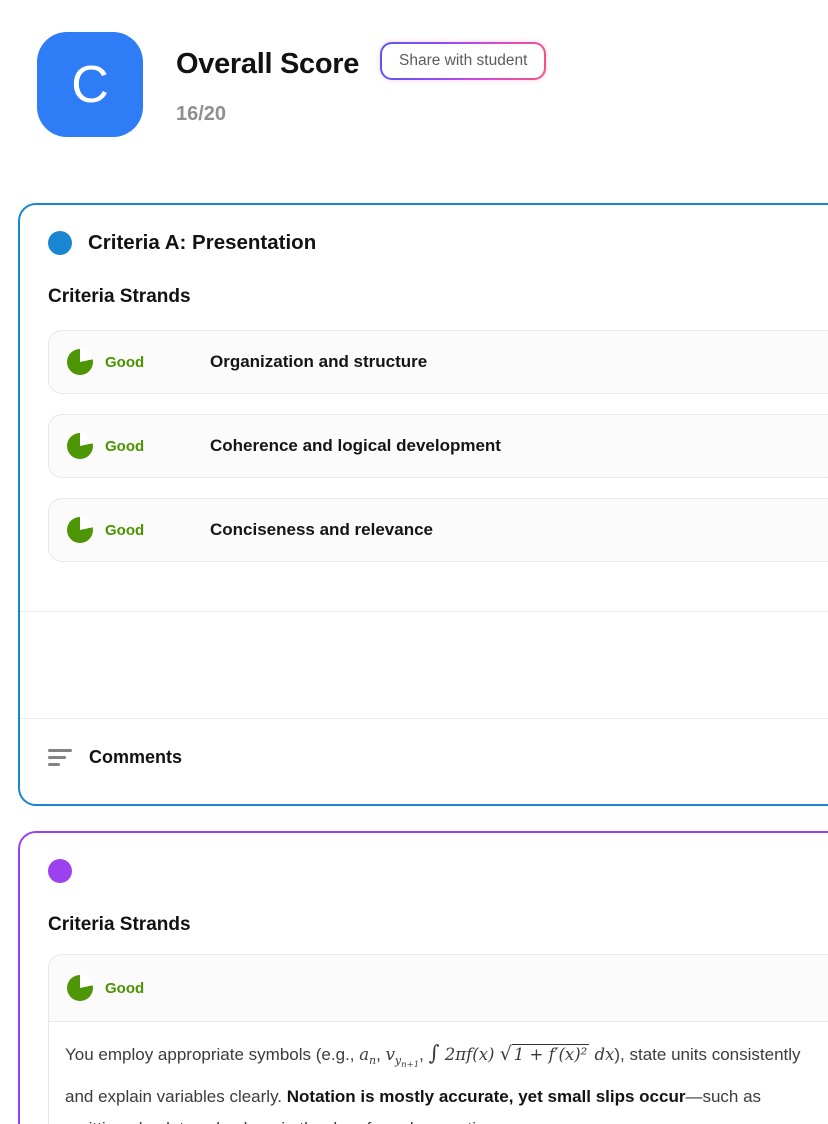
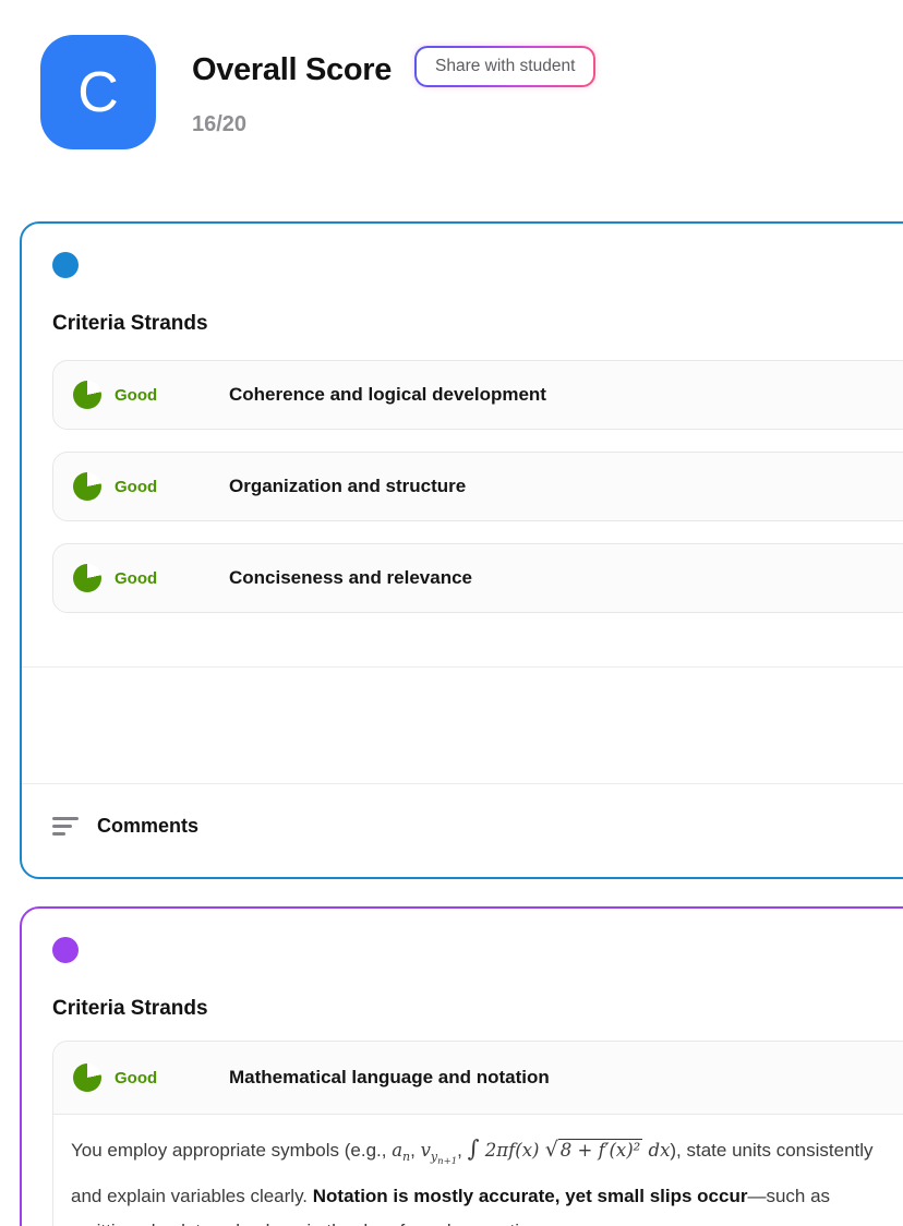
  C
  Overall Score
  Share with student
  16/20
- Criteria A: Presentation
  Criteria Strands
  Good
- Organization and structure
+ Coherence and logical development
  Good
- Coherence and logical development
+ Organization and structure
  Good
  Conciseness and relevance
  Comments
  Criteria Strands
  Good
+ Mathematical language and notation
- You employ appropriate symbols (e.g., an, vyn+1, ∫ 2πf(x) √1 + f′(x)² dx), state units consistently and explain variables clearly. Notation is mostly accurate, yet small slips occur—such as
+ You employ appropriate symbols (e.g., an, vyn+1, ∫ 2πf(x) √8 + f′(x)² dx), state units consistently and explain variables clearly. Notation is mostly accurate, yet small slips occur—such as
